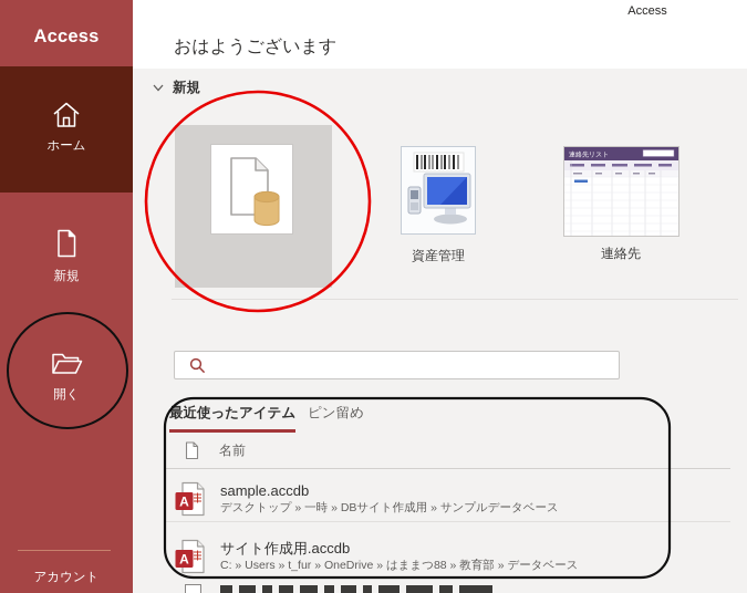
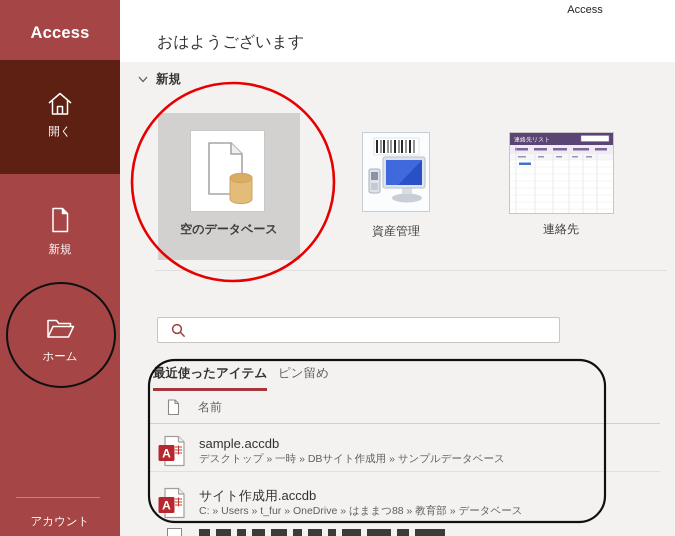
  Access
  Access
- ホーム
+ 開く
  新規
- 開く
+ ホーム
  アカウント
  おはようございます
  新規
+ 空のデータベース
  資産管理
  連絡先
  最近使ったアイテム
  ピン留め
  名前
  A
  sample.accdb
  デスクトップ » 一時 » DBサイト作成用 » サンプルデータベース
  A
  サイト作成用.accdb
  C: » Users » t_fur » OneDrive » はままつ88 » 教育部 » データベース
